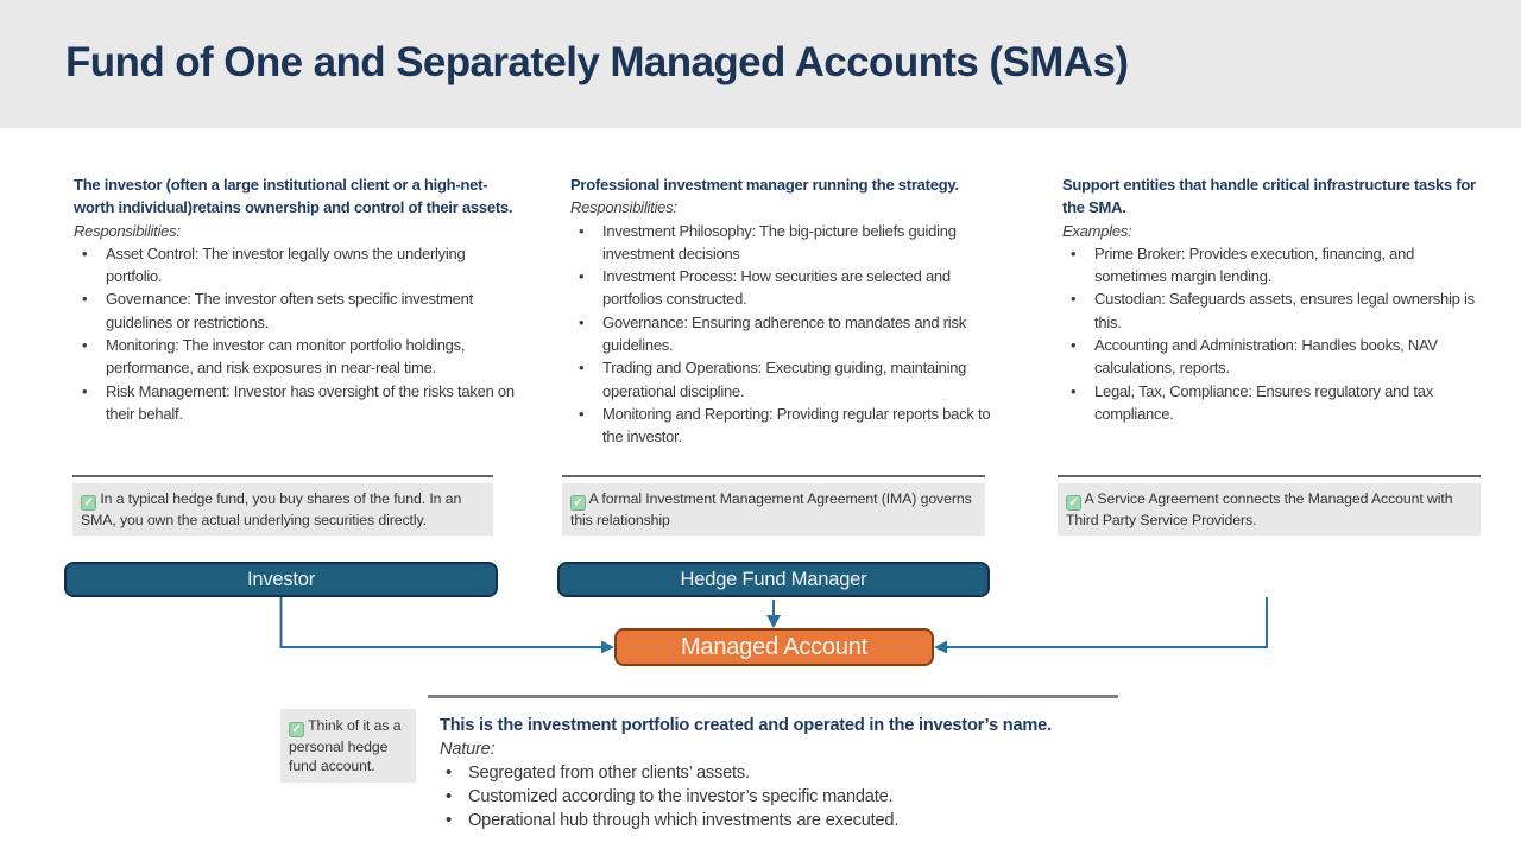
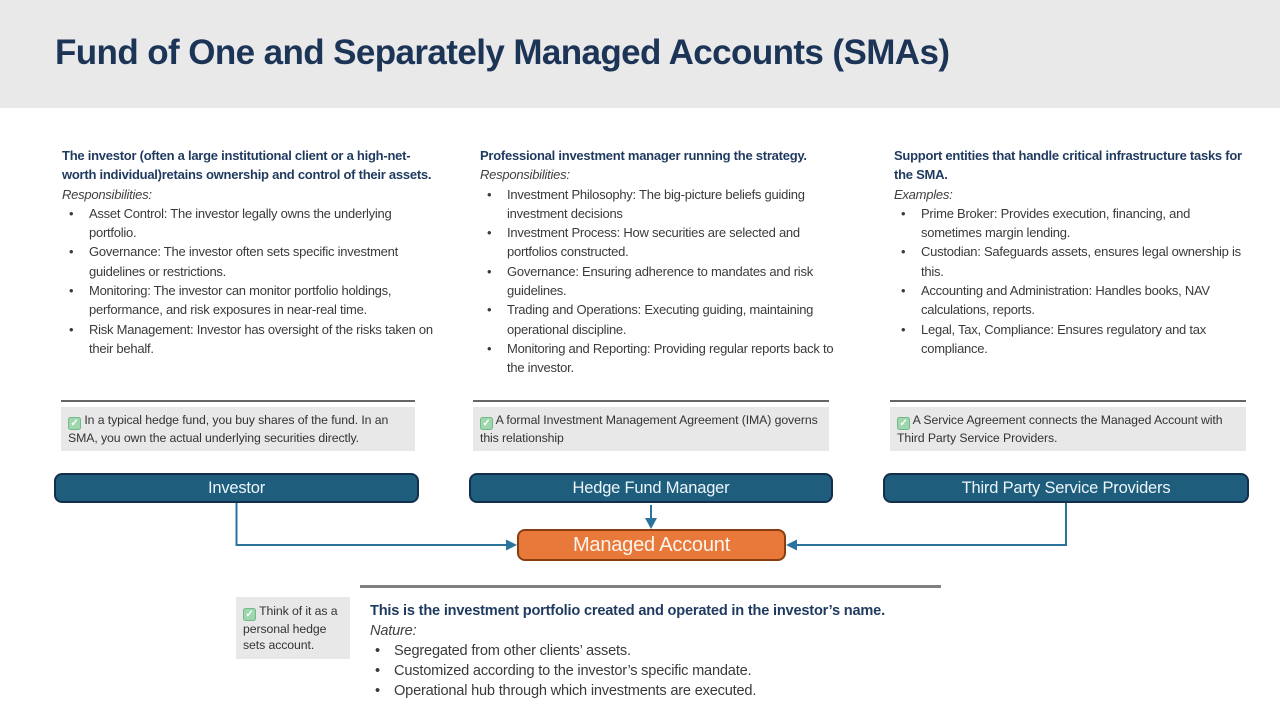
  Fund of One and Separately Managed Accounts (SMAs)
  The investor (often a large institutional client or a high-net-worth individual)retains ownership and control of their assets.
  Responsibilities:
  Asset Control: The investor legally owns the underlying portfolio.
  Governance: The investor often sets specific investment guidelines or restrictions.
  Monitoring: The investor can monitor portfolio holdings, performance, and risk exposures in near-real time.
  Risk Management: Investor has oversight of the risks taken on their behalf.
  Professional investment manager running the strategy.
  Responsibilities:
  Investment Philosophy: The big-picture beliefs guiding investment decisions
  Investment Process: How securities are selected and portfolios constructed.
  Governance: Ensuring adherence to mandates and risk guidelines.
  Trading and Operations: Executing guiding, maintaining operational discipline.
  Monitoring and Reporting: Providing regular reports back to the investor.
  Support entities that handle critical infrastructure tasks for the SMA.
  Examples:
  Prime Broker: Provides execution, financing, and sometimes margin lending.
  Custodian: Safeguards assets, ensures legal ownership is this.
  Accounting and Administration: Handles books, NAV calculations, reports.
  Legal, Tax, Compliance: Ensures regulatory and tax compliance.
  ✓ In a typical hedge fund, you buy shares of the fund. In an SMA, you own the actual underlying securities directly.
  ✓ A formal Investment Management Agreement (IMA) governs this relationship
  ✓ A Service Agreement connects the Managed Account with Third Party Service Providers.
  Investor
  Hedge Fund Manager
+ Third Party Service Providers
  Managed Account
- ✓ Think of it as a personal hedge fund account.
+ ✓ Think of it as a personal hedge sets account.
  This is the investment portfolio created and operated in the investor’s name.
  Nature:
  Segregated from other clients’ assets.
  Customized according to the investor’s specific mandate.
  Operational hub through which investments are executed.
